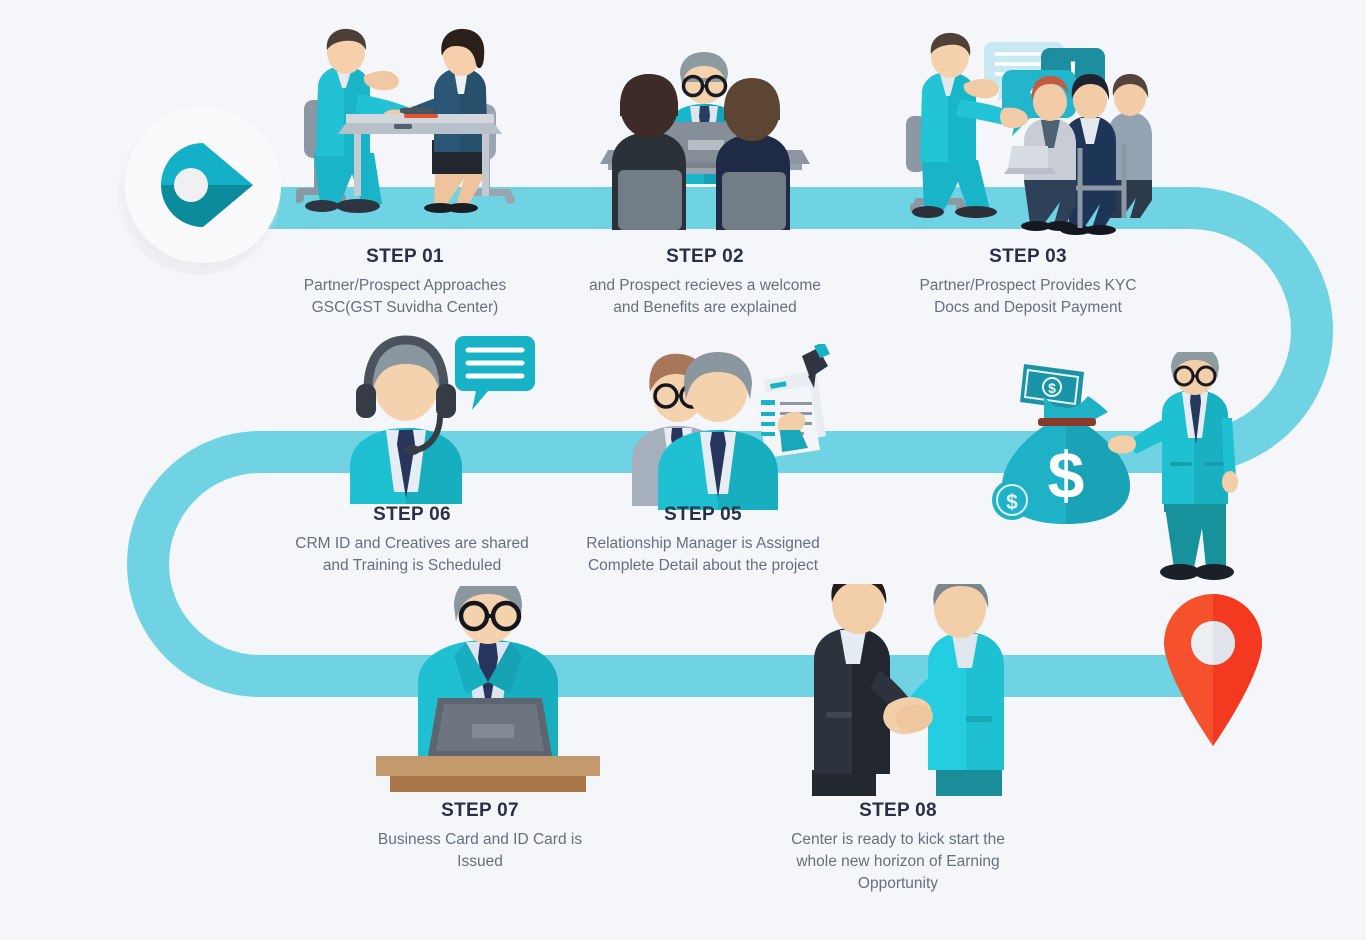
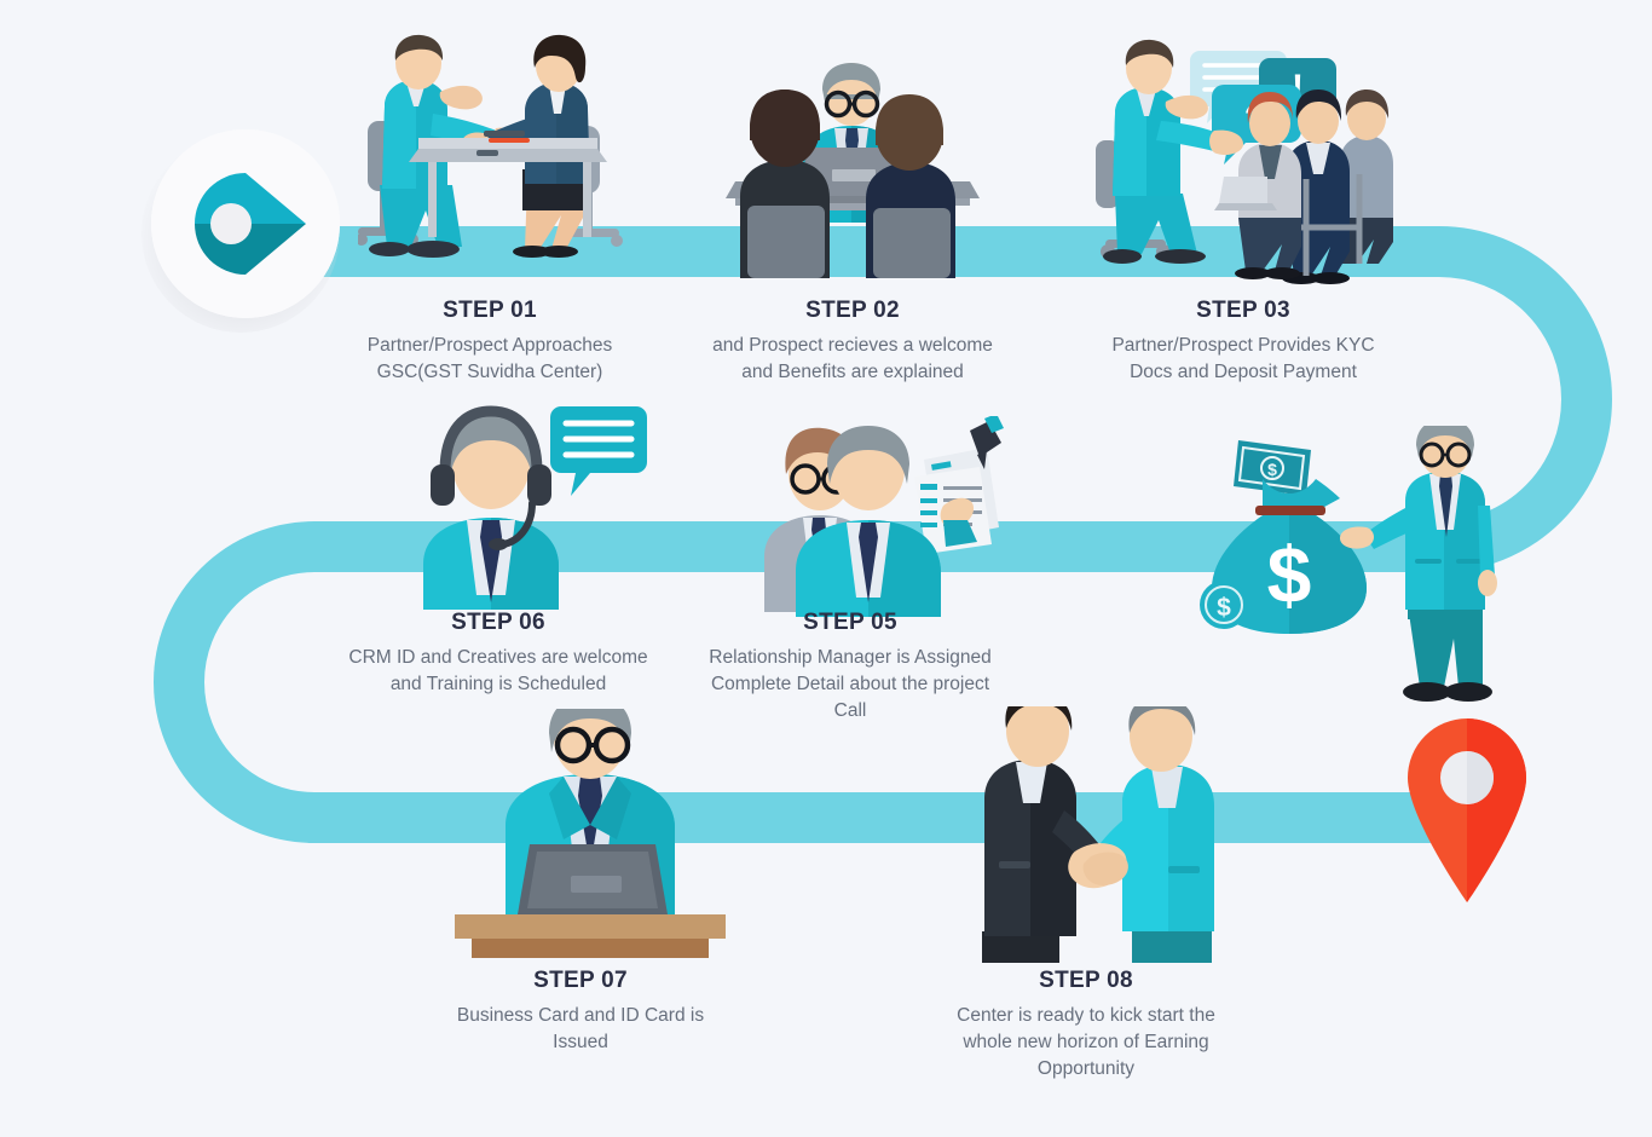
  !
  $
  $
  $
  STEP 01
  Partner/Prospect Approaches
  GSC(GST Suvidha Center)
  STEP 02
  and Prospect recieves a welcome
  and Benefits are explained
  STEP 03
  Partner/Prospect Provides KYC
  Docs and Deposit Payment
  STEP 05
  Relationship Manager is Assigned
  Complete Detail about the project
+ Call
  STEP 06
- CRM ID and Creatives are shared
+ CRM ID and Creatives are welcome
  and Training is Scheduled
  STEP 07
  Business Card and ID Card is
  Issued
  STEP 08
  Center is ready to kick start the
  whole new horizon of Earning
  Opportunity
